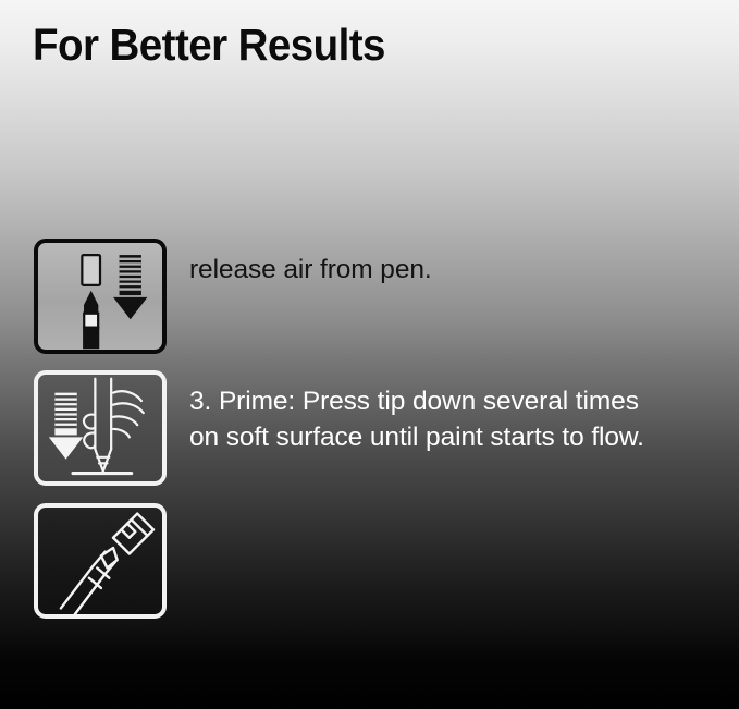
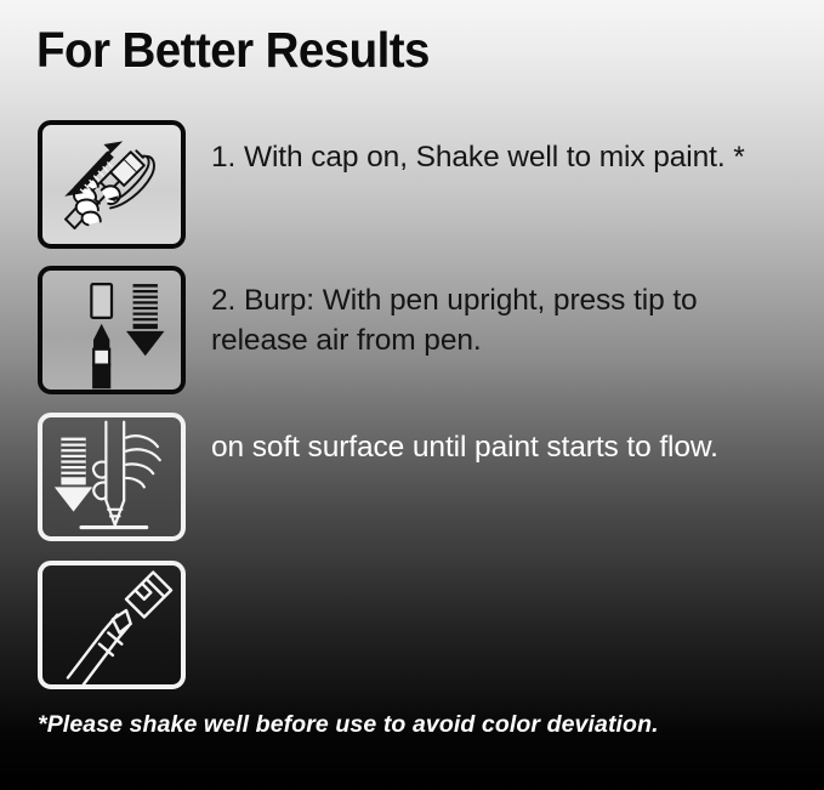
  For Better Results
+ 1. With cap on, Shake well to mix paint. *
+ 2. Burp: With pen upright, press tip to
  release air from pen.
- 3. Prime: Press tip down several times
  on soft surface until paint starts to flow.
+ *Please shake well before use to avoid color deviation.
